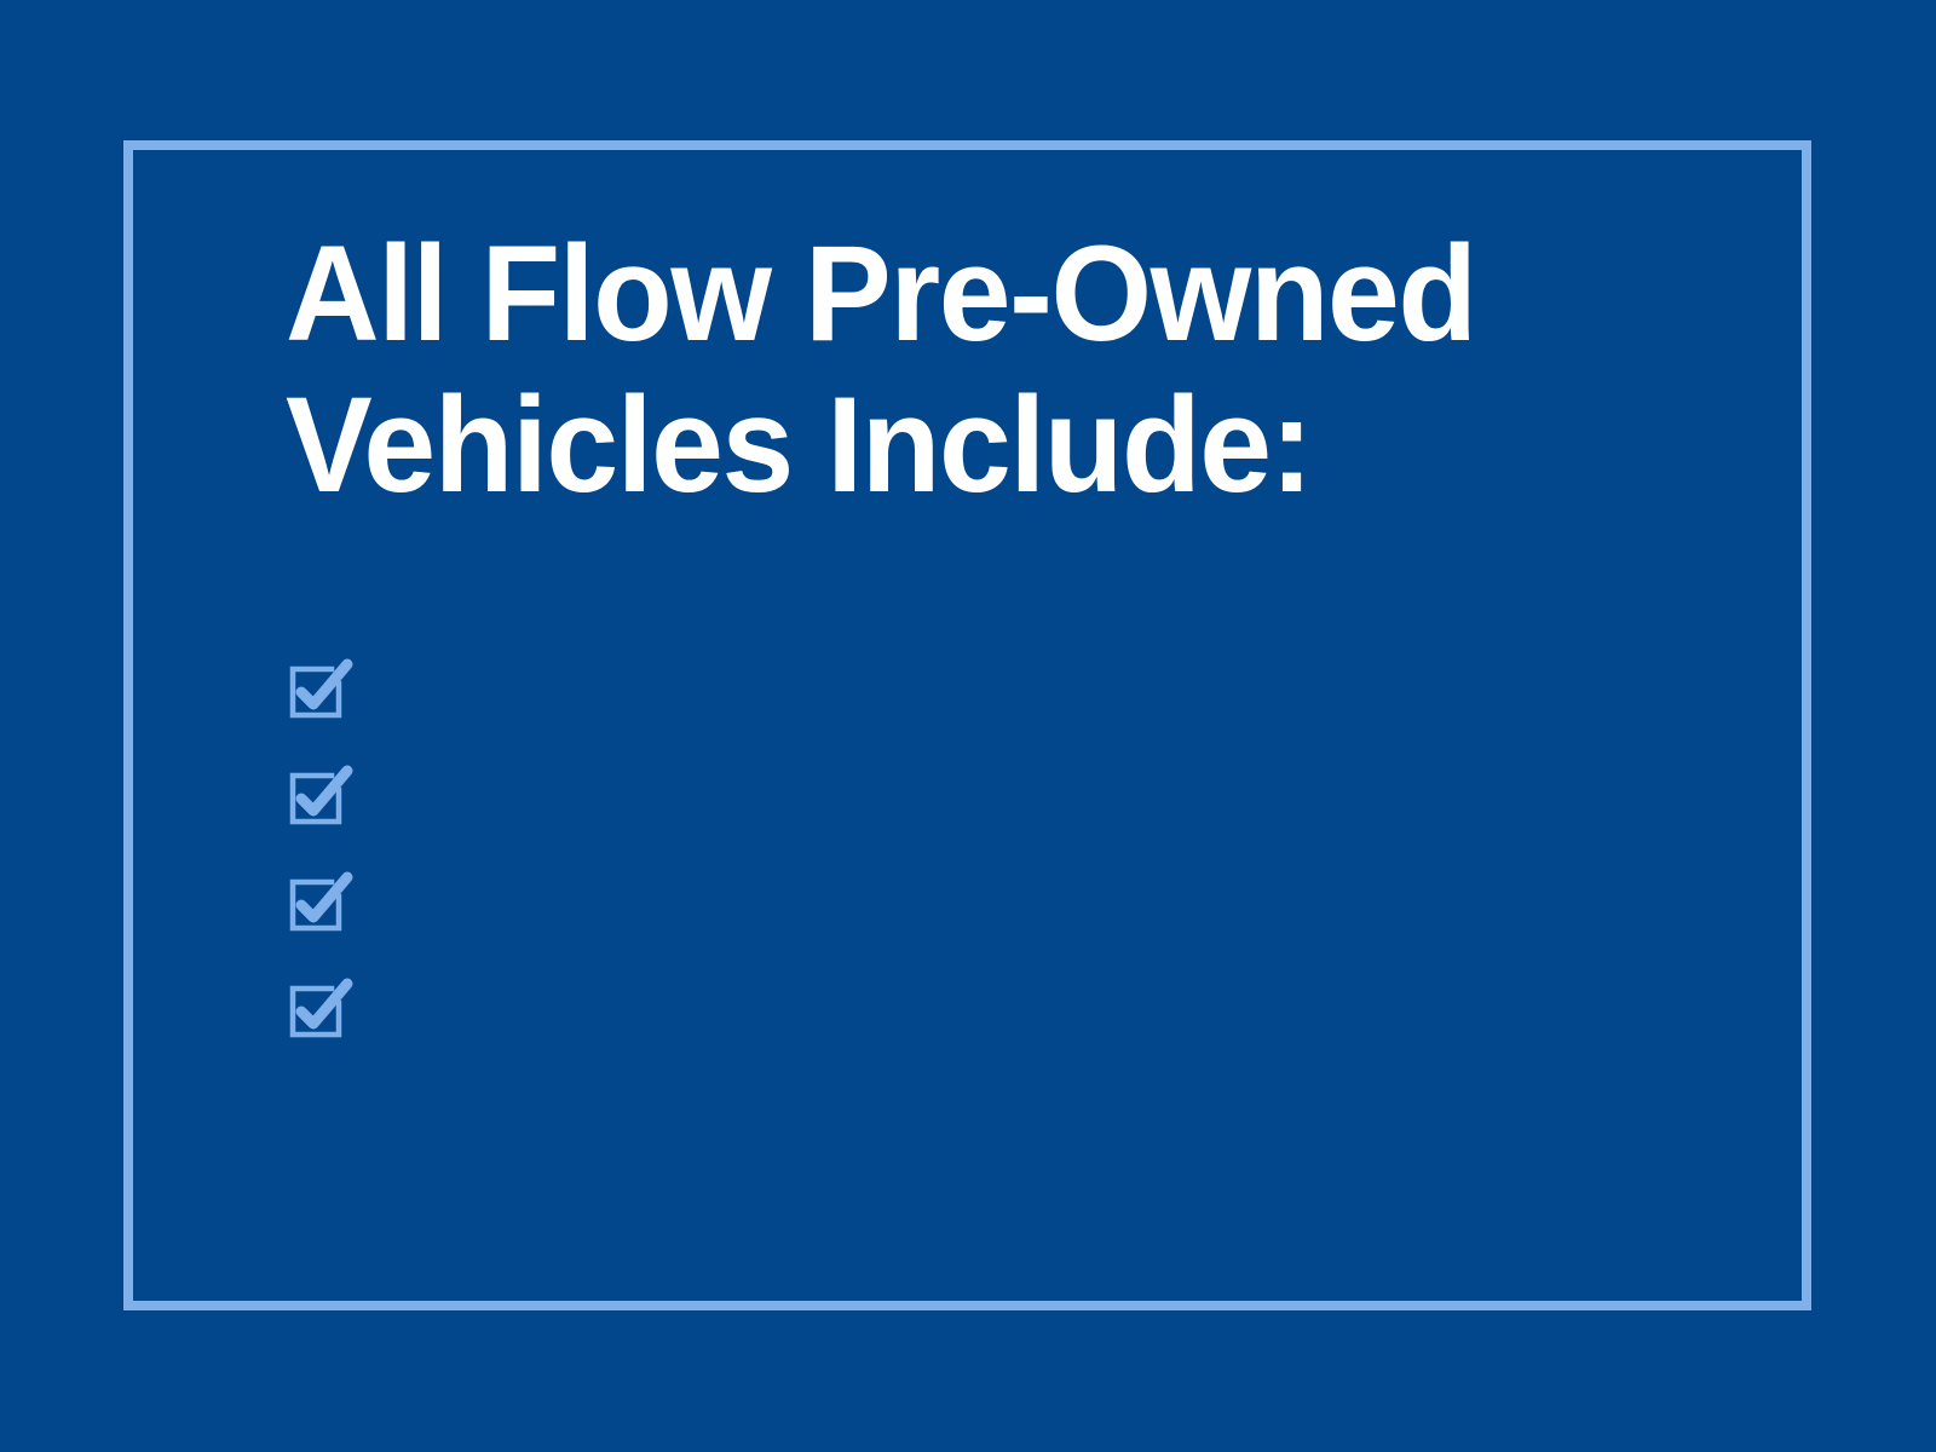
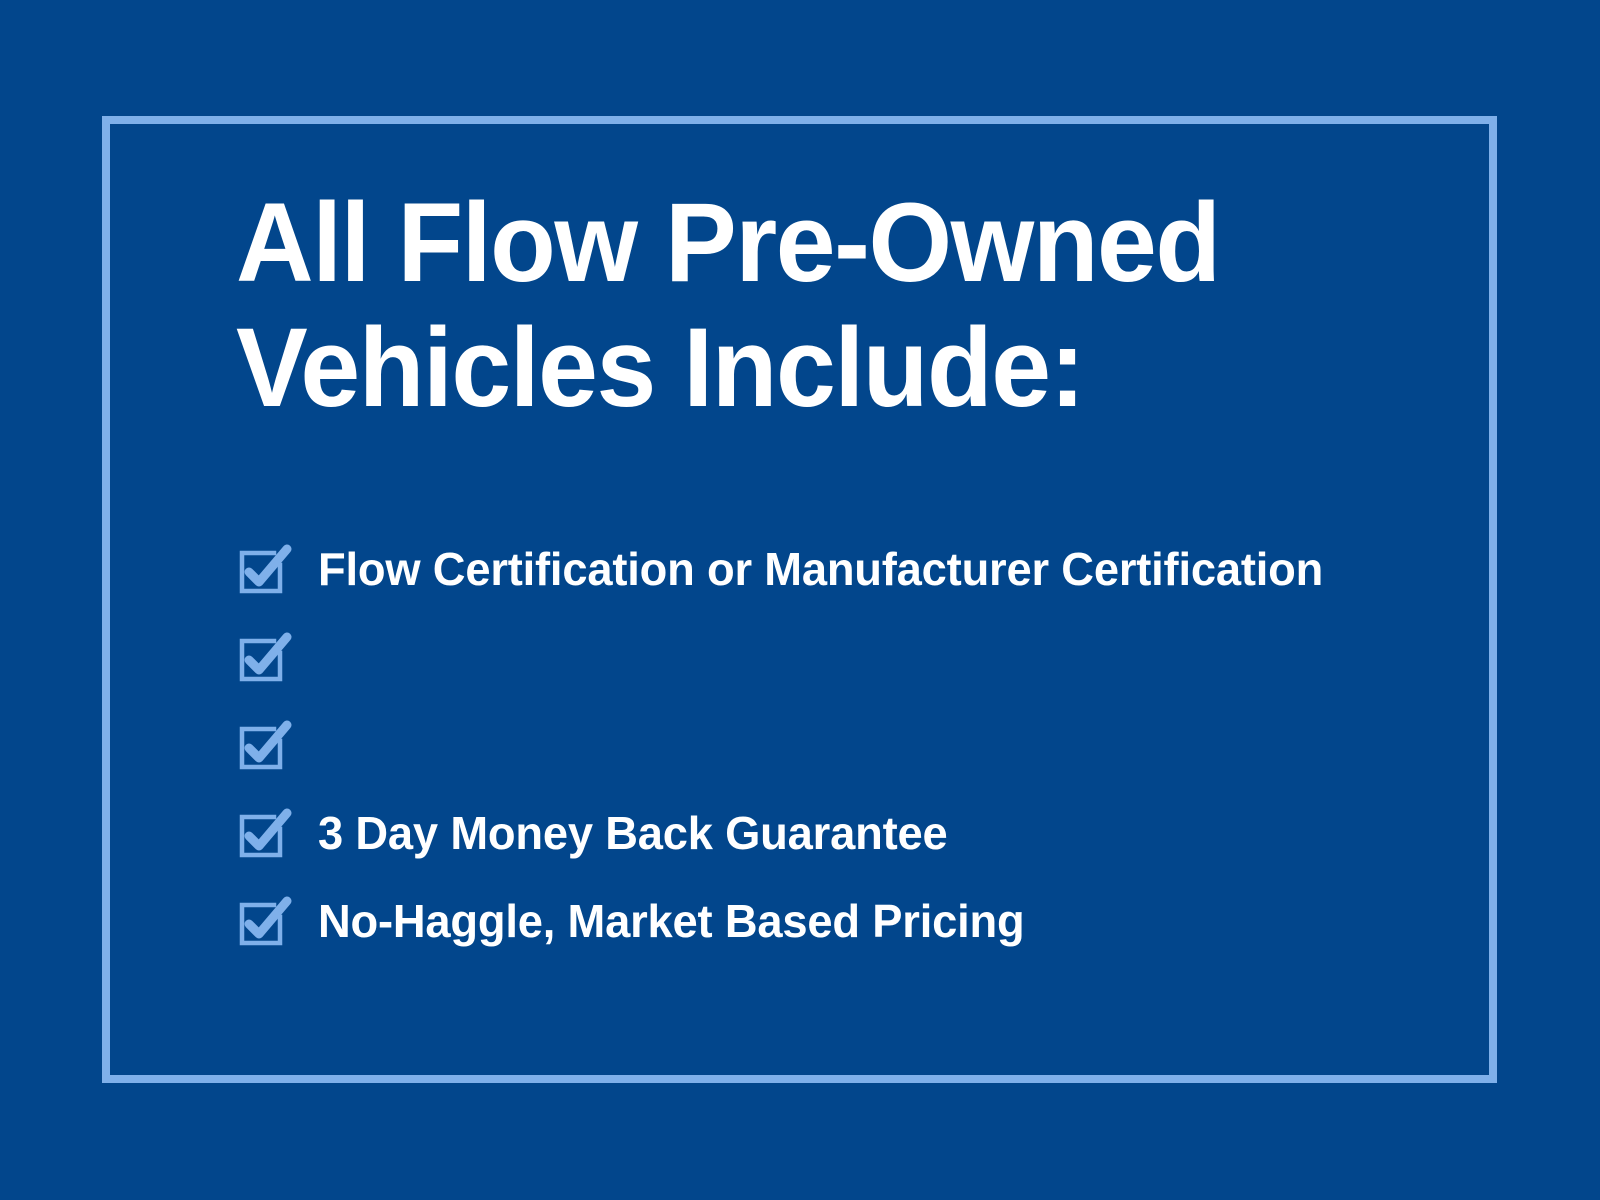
  All Flow Pre-Owned
  Vehicles Include:
+ Flow Certification or Manufacturer Certification
+ 3 Day Money Back Guarantee
+ No-Haggle, Market Based Pricing
